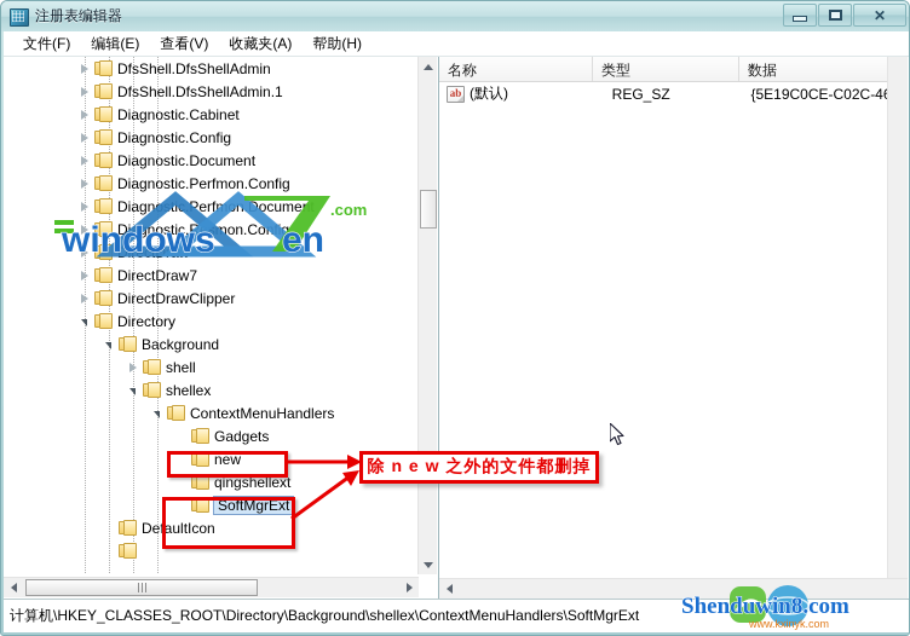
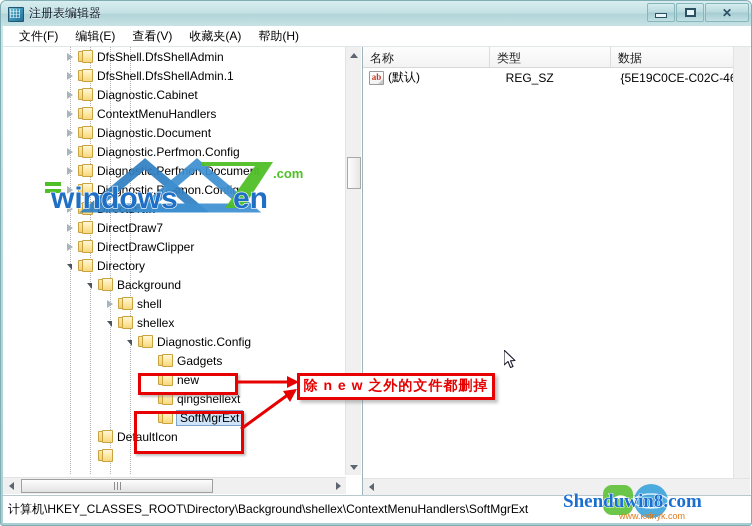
  注册表编辑器
  ✕
  文件(F)
  编辑(E)
  查看(V)
  收藏夹(A)
  帮助(H)
  DfsShell.DfsShellAdmin
  DfsShell.DfsShellAdmin.1
  Diagnostic.Cabinet
- Diagnostic.Config
+ ContextMenuHandlers
  Diagnostic.Document
  Diagnostic.Perfmon.Config
  DirectDraw7
  DirectDrawClipper
  Directory
  Background
  shell
  shellex
- ContextMenuHandlers
+ Diagnostic.Config
  Gadgets
  new
  qingshellext
  SoftMgrExt
  DefaultIcon
  名称
  类型
  数据
  ab
  (默认)
  REG_SZ
  {5E19C0CE-C02C-4
  计算机\HKEY_CLASSES_ROOT\Directory\Background\shellex\ContextMenuHandlers\SoftMgrExt
  除 n e w 之外的文件都删掉
  windows
  en
  .com
  Shenduwin8.com
  www.kxinyk.com
